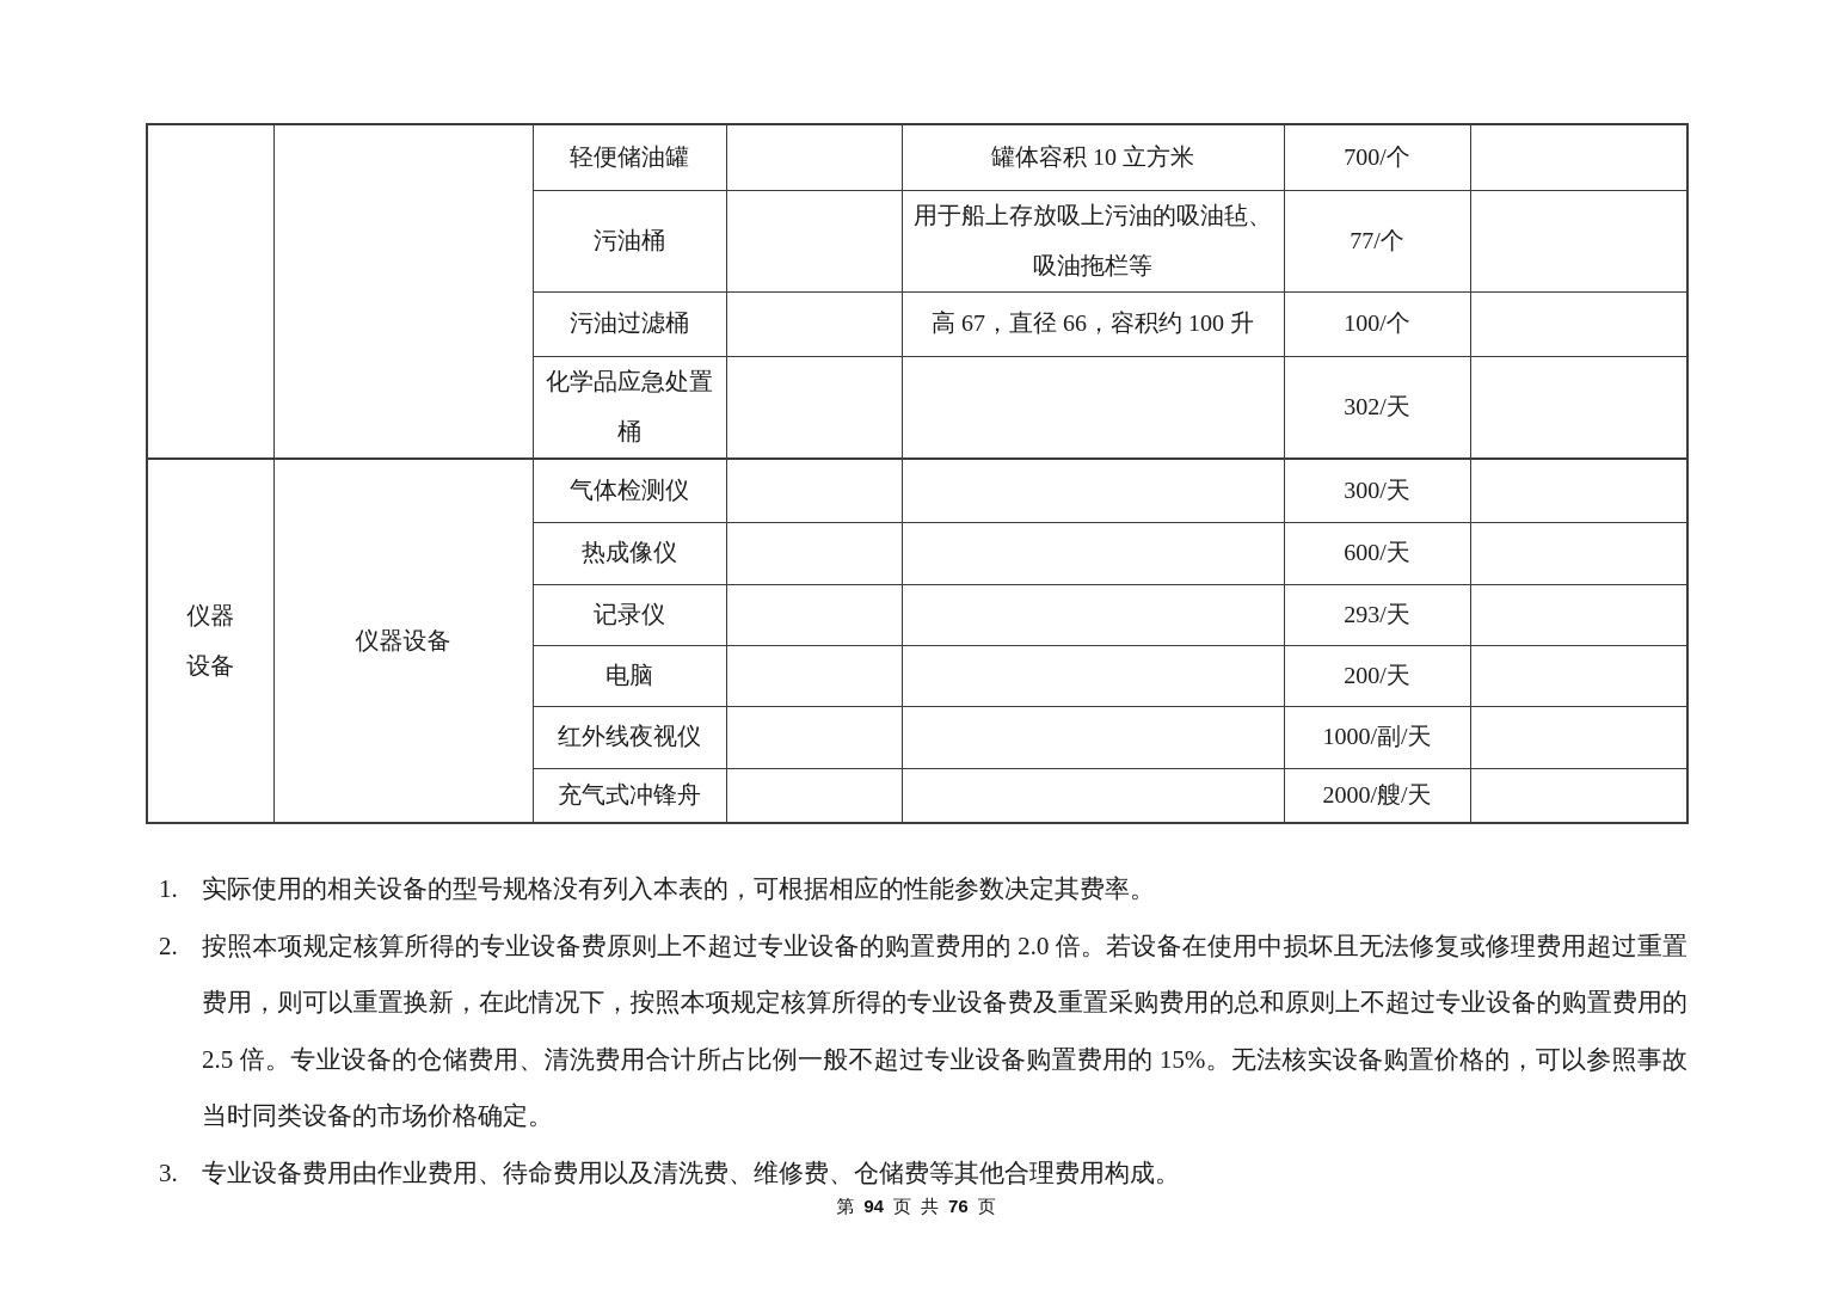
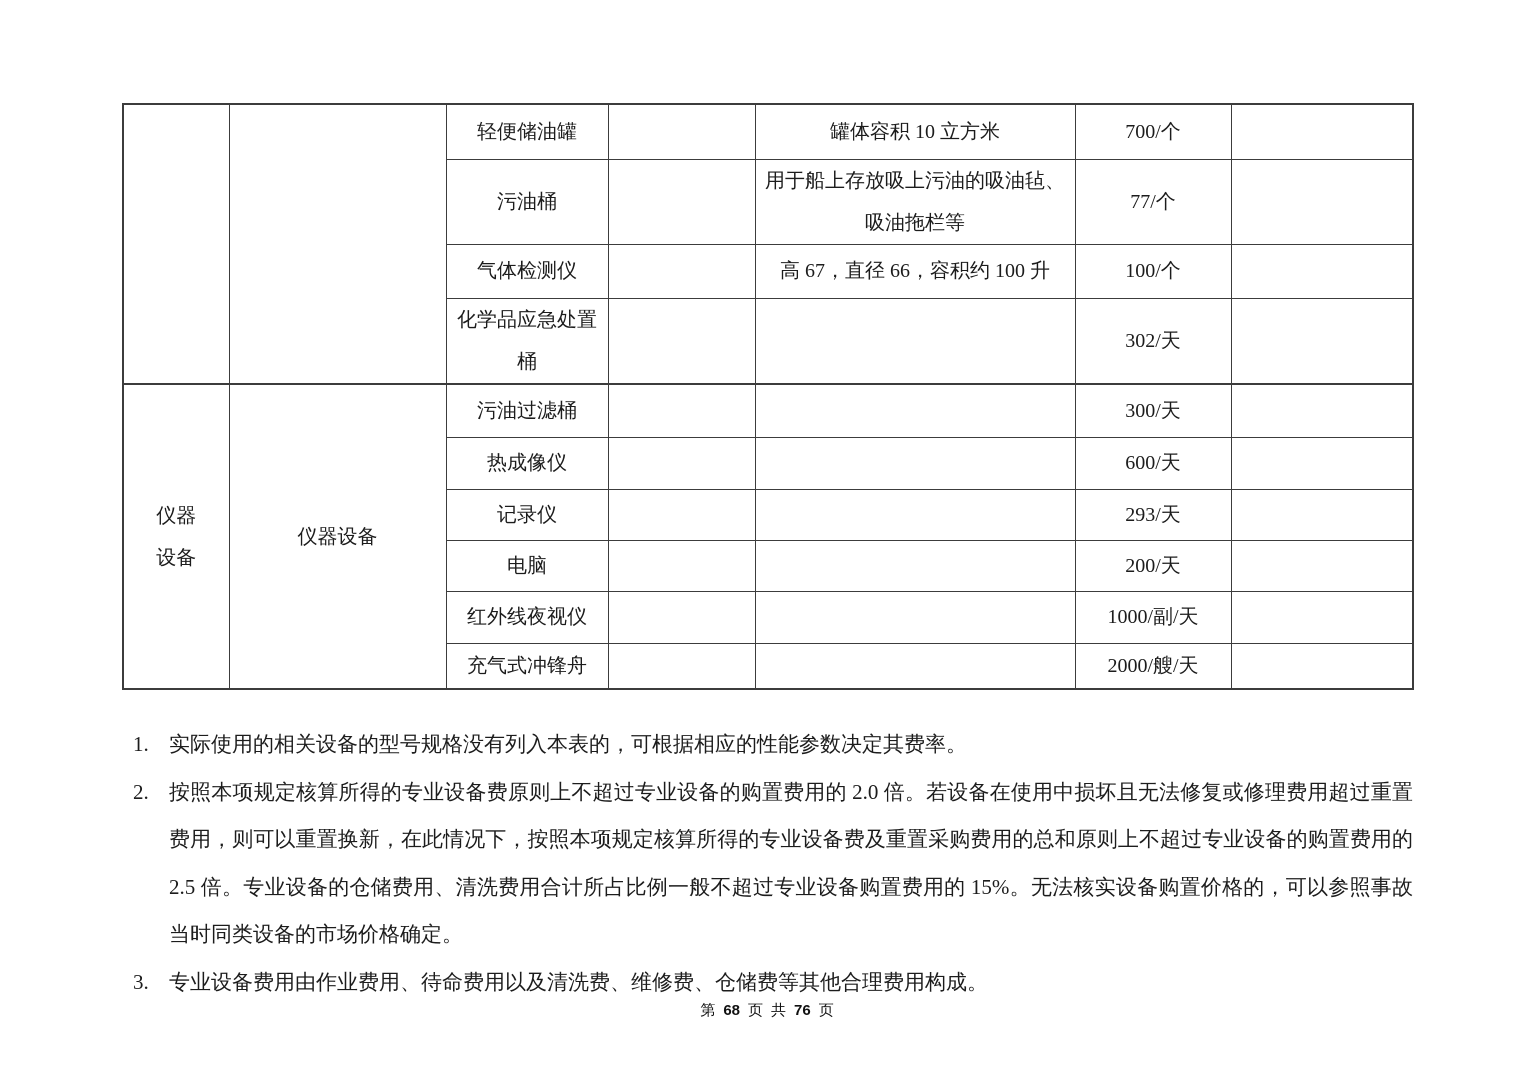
  		轻便储油罐		罐体容积 10 立方米	700/个
  污油桶		用于船上存放吸上污油的吸油毡、吸油拖栏等	77/个
- 污油过滤桶		高 67，直径 66，容积约 100 升	100/个
+ 气体检测仪		高 67，直径 66，容积约 100 升	100/个
  化学品应急处置桶			302/天
- 仪器 设备	仪器设备	气体检测仪			300/天
+ 仪器 设备	仪器设备	污油过滤桶			300/天
  热成像仪			600/天
  记录仪			293/天
  电脑			200/天
  红外线夜视仪			1000/副/天
  充气式冲锋舟			2000/艘/天
  1.
  实际使用的相关设备的型号规格没有列入本表的，可根据相应的性能参数决定其费率。
  2.
  按照本项规定核算所得的专业设备费原则上不超过专业设备的购置费用的 2.0 倍。若设备在使用中损坏且无法修复或修理费用超过重置费用，则可以重置换新，在此情况下，按照本项规定核算所得的专业设备费及重置采购费用的总和原则上不超过专业设备的购置费用的 2.5 倍。专业设备的仓储费用、清洗费用合计所占比例一般不超过专业设备购置费用的 15%。无法核实设备购置价格的，可以参照事故当时同类设备的市场价格确定。
  3.
  专业设备费用由作业费用、待命费用以及清洗费、维修费、仓储费等其他合理费用构成。
- 第 94 页 共 76 页
+ 第 68 页 共 76 页
